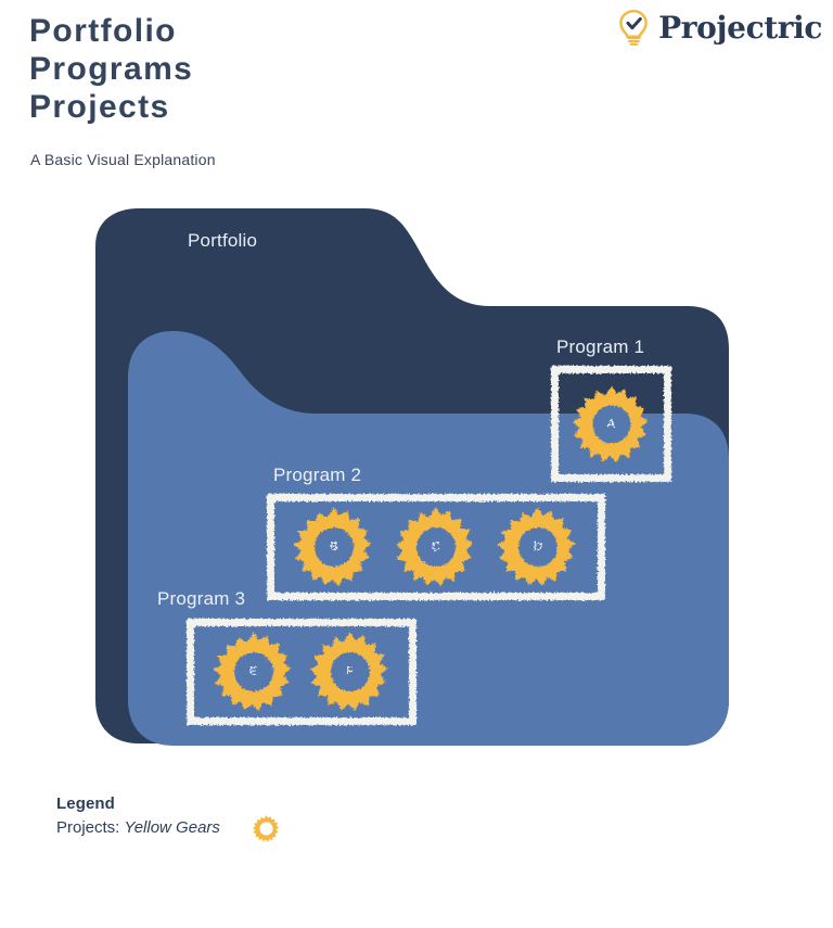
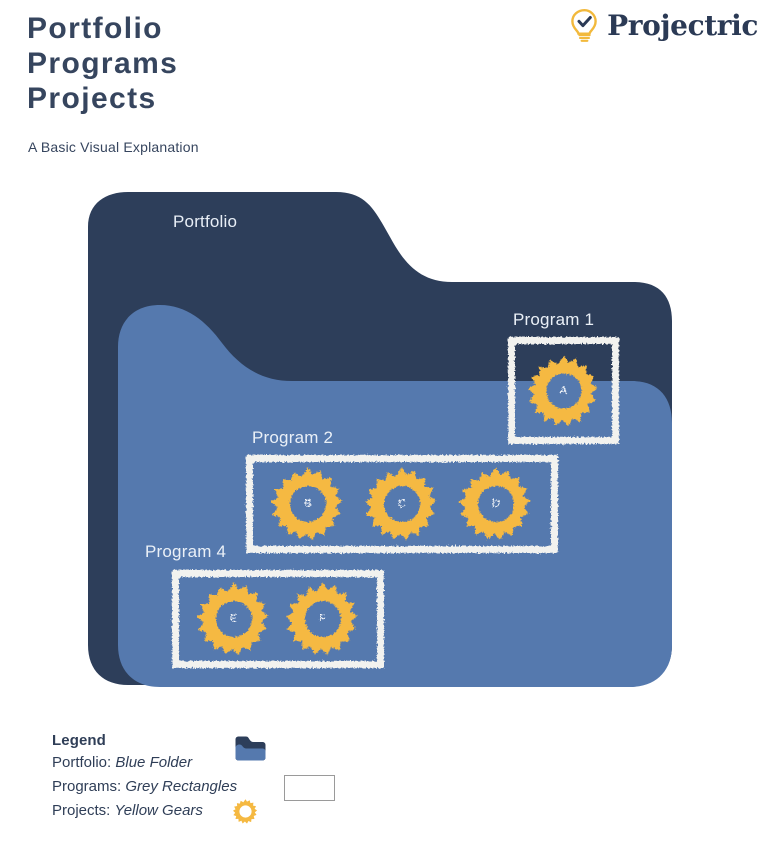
  Portfolio
  Programs
  Projects
  A Basic Visual Explanation
  Projectric
  Portfolio
  Program 1
  A
  Program 2
  B
  C
  D
- Program 3
+ Program 4
  E
  F
  Legend
+ Portfolio: Blue Folder
+ Programs: Grey Rectangles
  Projects: Yellow Gears
